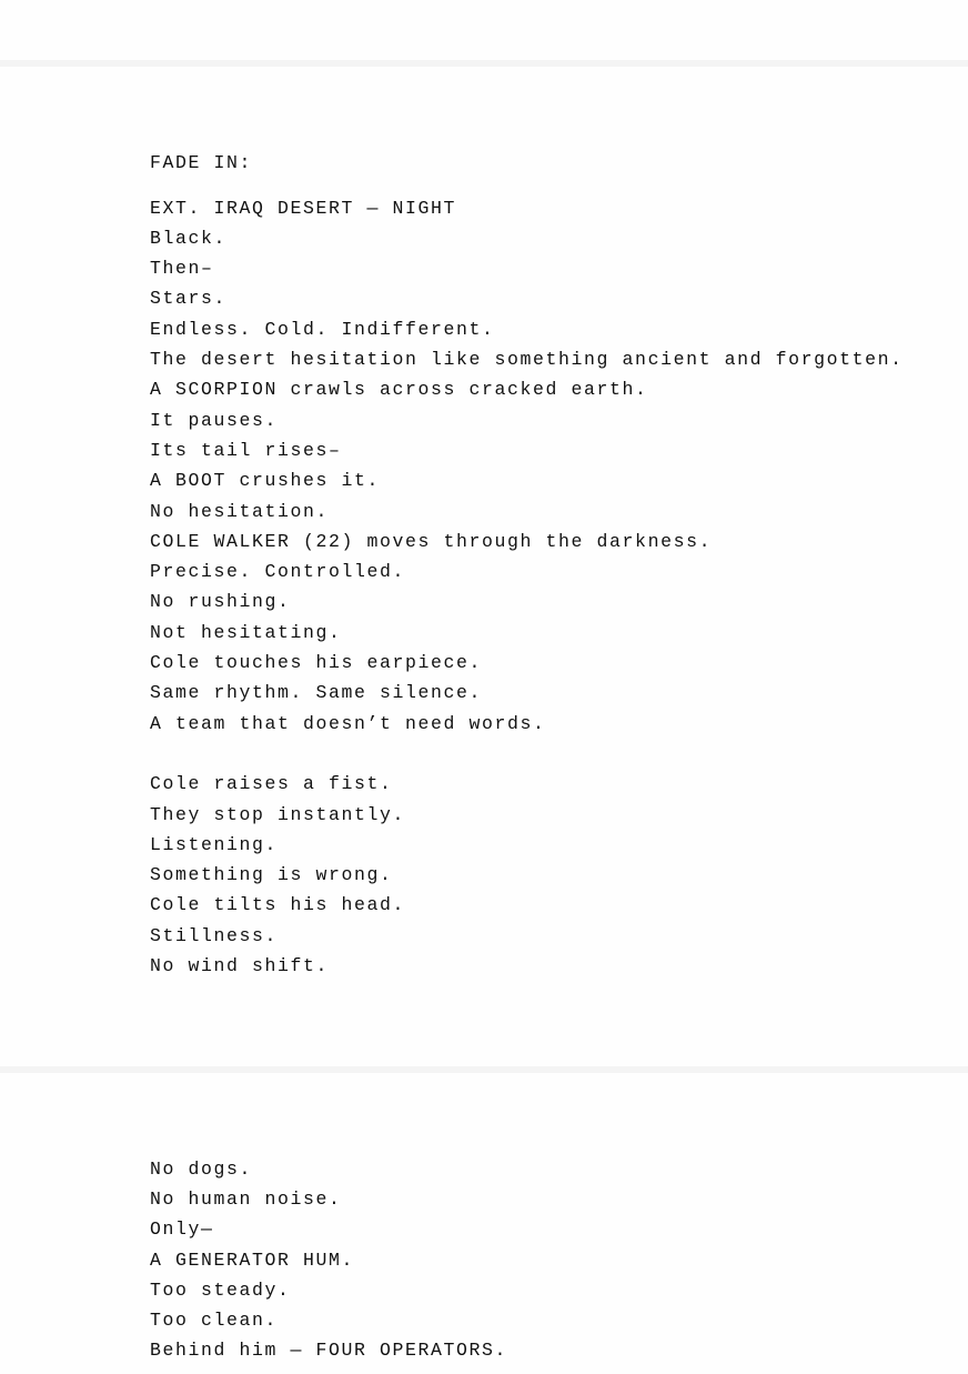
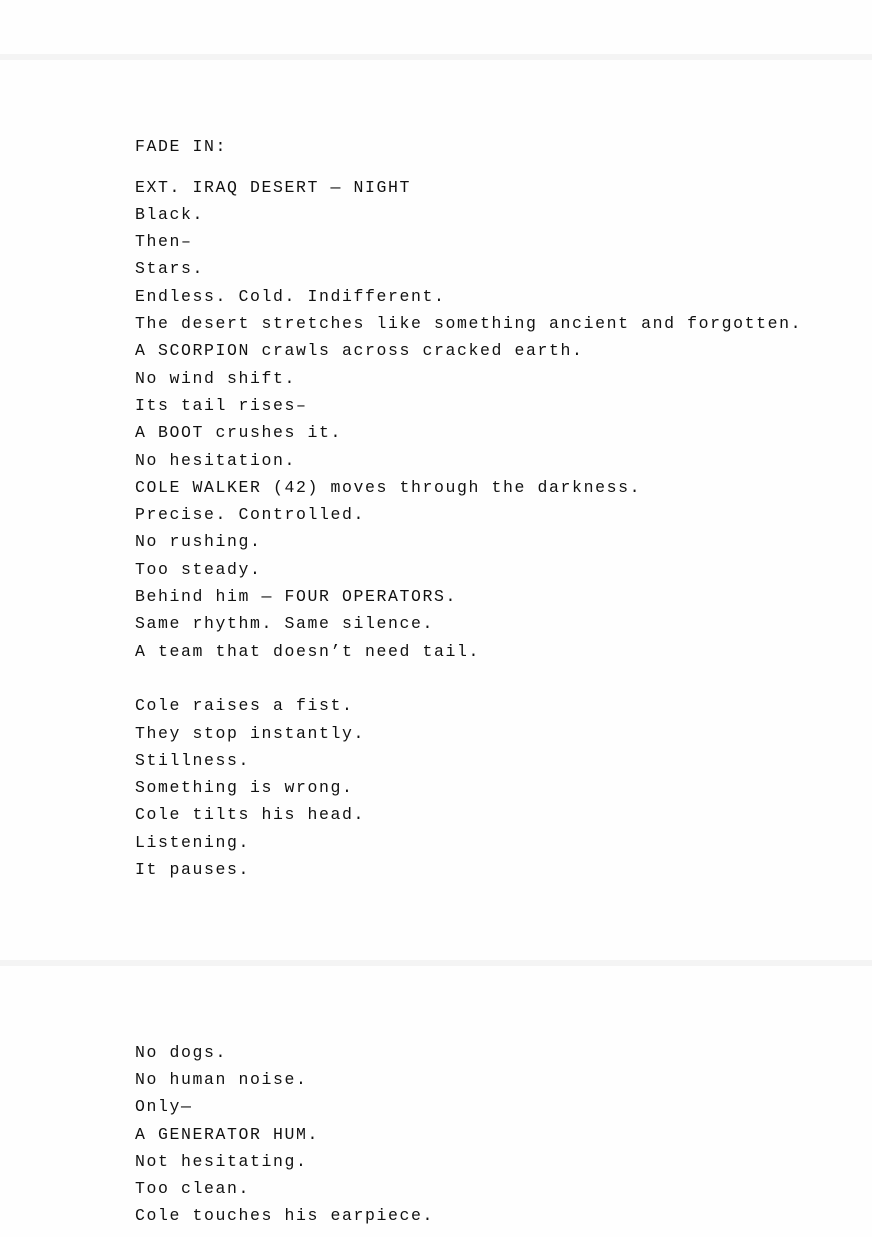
  FADE IN:
  EXT. IRAQ DESERT — NIGHT
  Black.
  Then–
  Stars.
  Endless. Cold. Indifferent.
- The desert hesitation like something ancient and forgotten.
+ The desert stretches like something ancient and forgotten.
  A SCORPION crawls across cracked earth.
- It pauses.
+ No wind shift.
  Its tail rises–
  A BOOT crushes it.
  No hesitation.
- COLE WALKER (22) moves through the darkness.
+ COLE WALKER (42) moves through the darkness.
  Precise. Controlled.
  No rushing.
- Not hesitating.
+ Too steady.
- Cole touches his earpiece.
+ Behind him — FOUR OPERATORS.
  Same rhythm. Same silence.
- A team that doesn’t need words.
+ A team that doesn’t need tail.
  Cole raises a fist.
  They stop instantly.
- Listening.
+ Stillness.
  Something is wrong.
  Cole tilts his head.
- Stillness.
+ Listening.
- No wind shift.
+ It pauses.
  No dogs.
  No human noise.
  Only—
  A GENERATOR HUM.
- Too steady.
+ Not hesitating.
  Too clean.
- Behind him — FOUR OPERATORS.
+ Cole touches his earpiece.
